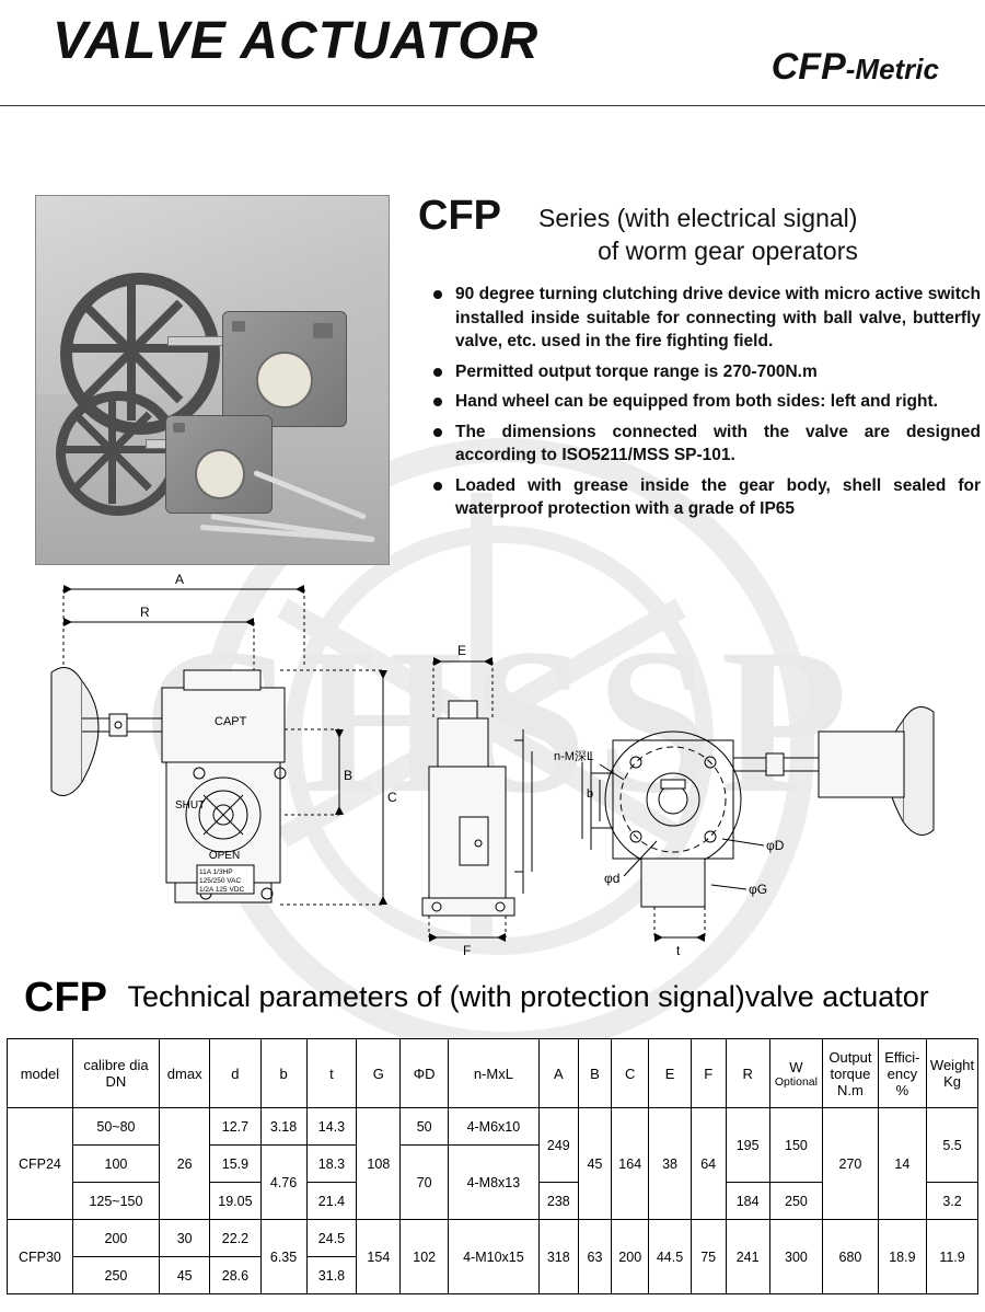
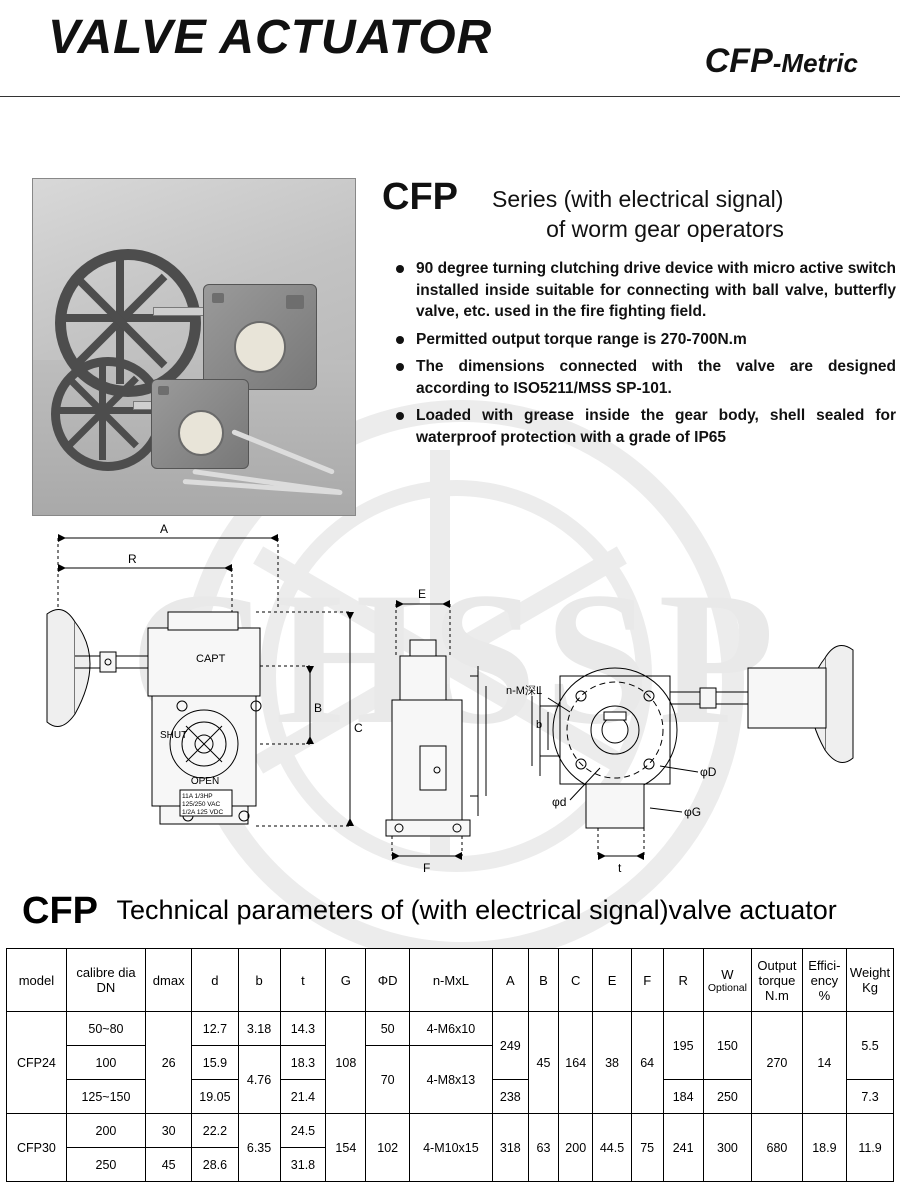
  VALVE ACTUATOR
  CFP-Metric
  HSSP
  CFP
  Series (with electrical signal)
  of worm gear operators
  90 degree turning clutching drive device with micro active switch installed inside suitable for connecting with ball valve, butterfly valve, etc. used in the fire fighting field.
  Permitted output torque range is 270-700N.m
- Hand wheel can be equipped from both sides: left and right.
  The dimensions connected with the valve are designed according to ISO5211/MSS SP-101.
  Loaded with grease inside the gear body, shell sealed for waterproof protection with a grade of IP65
  A
  R
  CAPT
  SHUT
  OPEN
  B
  C
  E
  F
  n-M深L
  b
  φD
  φd
  φG
  t
- CFP Technical parameters of (with protection signal)valve actuator
+ CFP Technical parameters of (with electrical signal)valve actuator
  model	calibre dia DN	dmax	d	b	t	G	ΦD	n-MxL	A	B	C	E	F	R	W Optional	Output torque N.m	Effici- ency %	Weight Kg
  CFP24	50~80	26	12.7	3.18	14.3	108	50	4-M6x10	249	45	164	38	64	195	150	270	14	5.5
  100	15.9	4.76	18.3	70	4-M8x13
- 125~150	19.05	21.4	238	184	250	3.2
+ 125~150	19.05	21.4	238	184	250	7.3
  CFP30	200	30	22.2	6.35	24.5	154	102	4-M10x15	318	63	200	44.5	75	241	300	680	18.9	11.9
  250	45	28.6	31.8
